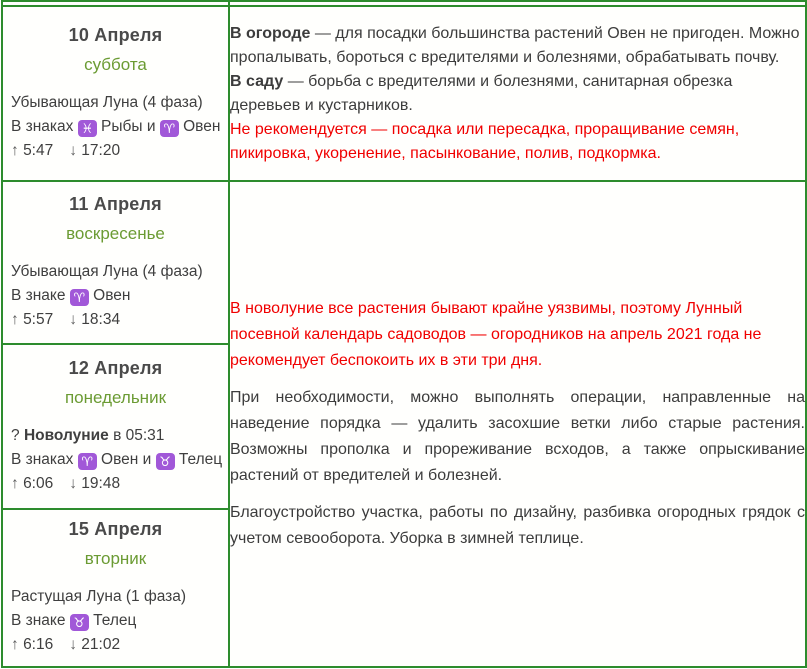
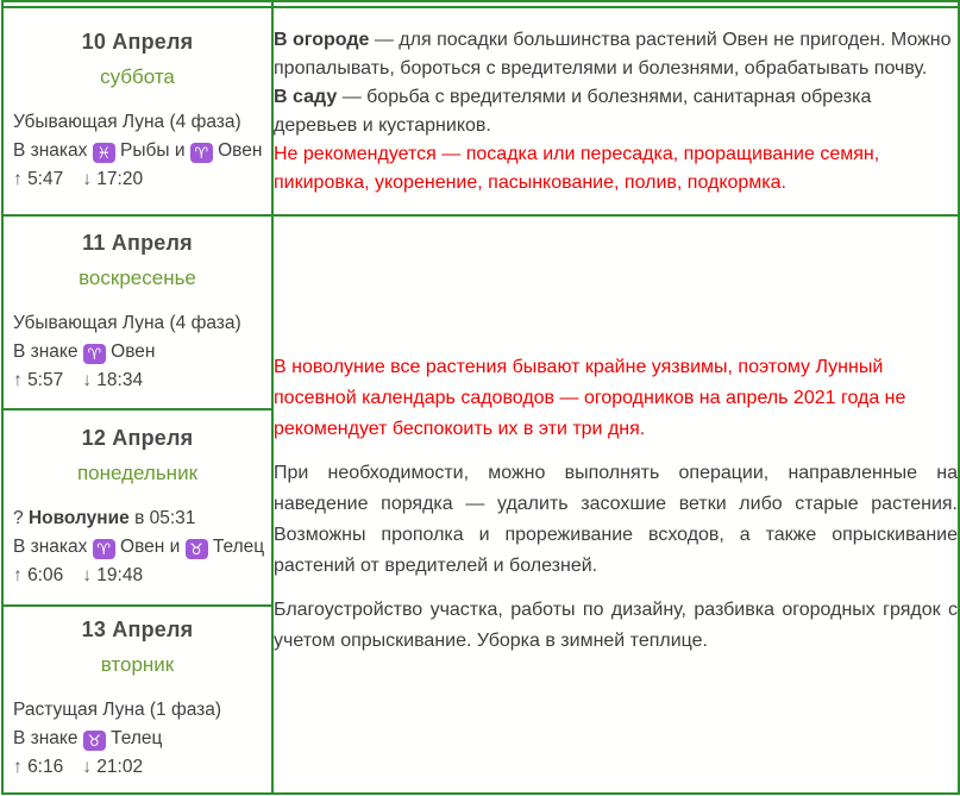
  10 Апреля суббота Убывающая Луна (4 фаза) В знаках ♓ Рыбы и ♈ Овен ↑ 5:47 ↓ 17:20	В огороде — для посадки большинства растений Овен не пригоден. Можно пропалывать, бороться с вредителями и болезнями, обрабатывать почву. В саду — борьба с вредителями и болезнями, санитарная обрезка деревьев и кустарников. Не рекомендуется — посадка или пересадка, проращивание семян, пикировка, укоренение, пасынкование, полив, подкормка.
- 11 Апреля воскресенье Убывающая Луна (4 фаза) В знаке ♈ Овен ↑ 5:57 ↓ 18:34	В новолуние все растения бывают крайне уязвимы, поэтому Лунный посевной календарь садоводов — огородников на апрель 2021 года не рекомендует беспокоить их в эти три дня. При необходимости, можно выполнять операции, направленные на наведение порядка — удалить засохшие ветки либо старые растения. Возможны прополка и прореживание всходов, а также опрыскивание растений от вредителей и болезней. Благоустройство участка, работы по дизайну, разбивка огородных грядок с учетом севооборота. Уборка в зимней теплице.
+ 11 Апреля воскресенье Убывающая Луна (4 фаза) В знаке ♈ Овен ↑ 5:57 ↓ 18:34	В новолуние все растения бывают крайне уязвимы, поэтому Лунный посевной календарь садоводов — огородников на апрель 2021 года не рекомендует беспокоить их в эти три дня. При необходимости, можно выполнять операции, направленные на наведение порядка — удалить засохшие ветки либо старые растения. Возможны прополка и прореживание всходов, а также опрыскивание растений от вредителей и болезней. Благоустройство участка, работы по дизайну, разбивка огородных грядок с учетом опрыскивание. Уборка в зимней теплице.
  12 Апреля понедельник ? Новолуние в 05:31 В знаках ♈ Овен и ♉ Телец ↑ 6:06 ↓ 19:48
- 15 Апреля вторник Растущая Луна (1 фаза) В знаке ♉ Телец ↑ 6:16 ↓ 21:02
+ 13 Апреля вторник Растущая Луна (1 фаза) В знаке ♉ Телец ↑ 6:16 ↓ 21:02
